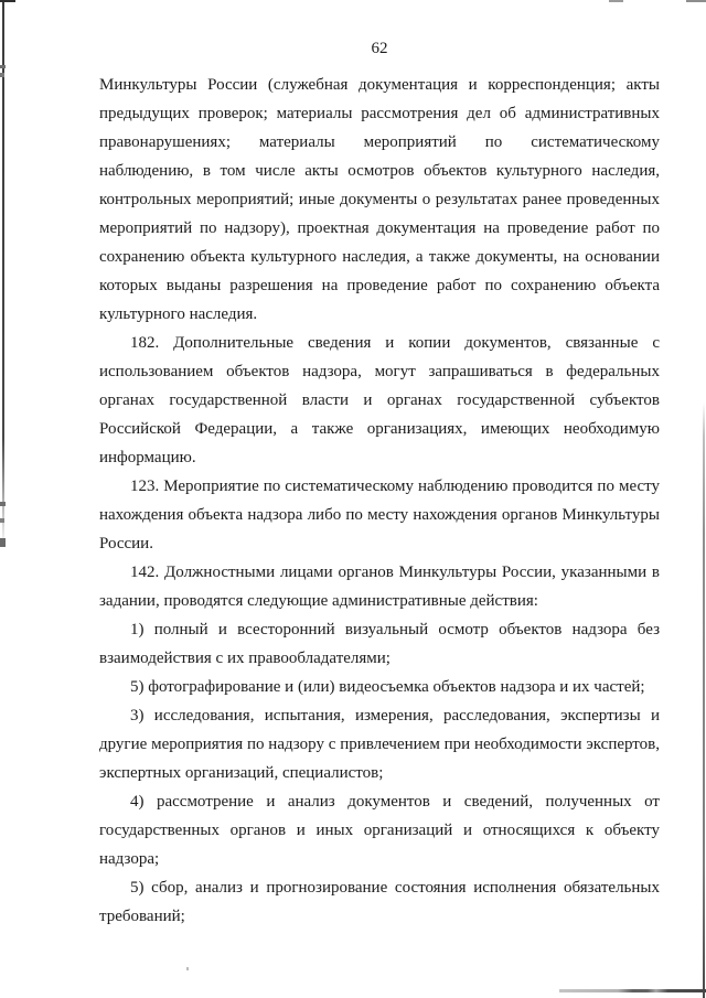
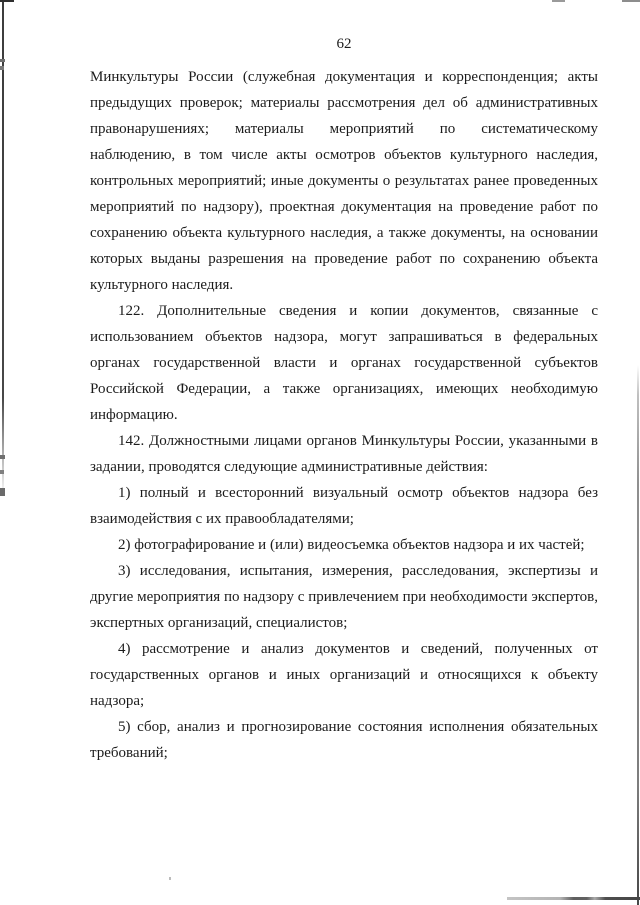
  62
  Минкультуры России (служебная документация и корреспонденция; акты предыдущих проверок; материалы рассмотрения дел об административных правонарушениях; материалы мероприятий по систематическому наблюдению, в том числе акты осмотров объектов культурного наследия, контрольных мероприятий; иные документы о результатах ранее проведенных мероприятий по надзору), проектная документация на проведение работ по сохранению объекта культурного наследия, а также документы, на основании которых выданы разрешения на проведение работ по сохранению объекта культурного наследия.
- 182. Дополнительные сведения и копии документов, связанные с использованием объектов надзора, могут запрашиваться в федеральных органах государственной власти и органах государственной субъектов Российской Федерации, а также организациях, имеющих необходимую информацию.
+ 122. Дополнительные сведения и копии документов, связанные с использованием объектов надзора, могут запрашиваться в федеральных органах государственной власти и органах государственной субъектов Российской Федерации, а также организациях, имеющих необходимую информацию.
- 123. Мероприятие по систематическому наблюдению проводится по месту нахождения объекта надзора либо по месту нахождения органов Минкультуры России.
  142. Должностными лицами органов Минкультуры России, указанными в задании, проводятся следующие административные действия:
  1) полный и всесторонний визуальный осмотр объектов надзора без взаимодействия с их правообладателями;
- 5) фотографирование и (или) видеосъемка объектов надзора и их частей;
+ 2) фотографирование и (или) видеосъемка объектов надзора и их частей;
  3) исследования, испытания, измерения, расследования, экспертизы и другие мероприятия по надзору с привлечением при необходимости экспертов, экспертных организаций, специалистов;
  4) рассмотрение и анализ документов и сведений, полученных от государственных органов и иных организаций и относящихся к объекту надзора;
  5) сбор, анализ и прогнозирование состояния исполнения обязательных требований;
